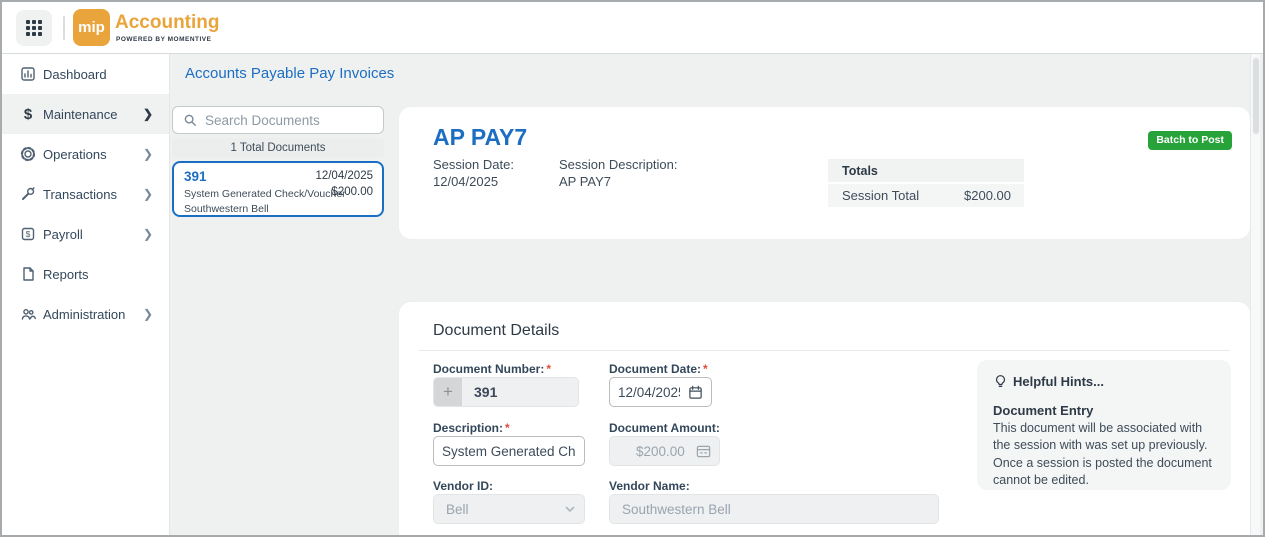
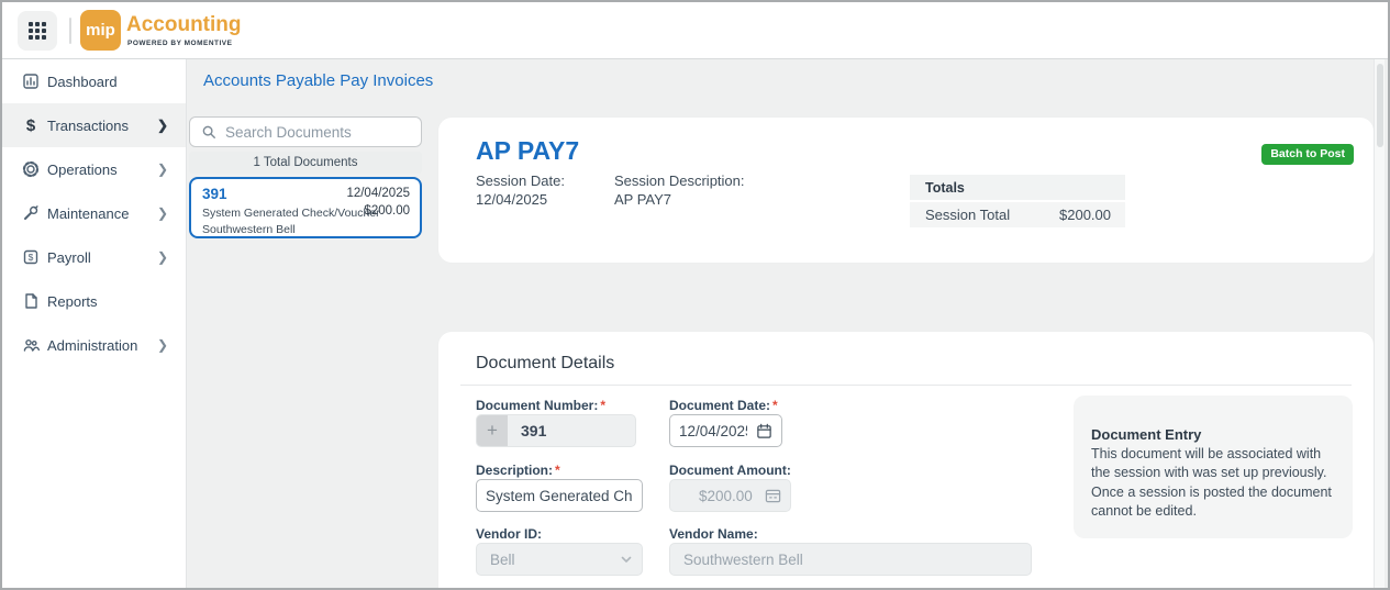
  mip
  Accounting
  Dashboard
  $
- Maintenance
+ Transactions
  ❯
  Operations
  ❯
- Transactions
+ Maintenance
  ❯
  $
  Payroll
  ❯
  Reports
  Administration
  ❯
  Accounts Payable Pay Invoices
  Search Documents
  1 Total Documents
  391
  12/04/2025
  System Generated Check/Voucher
  $200.00
  Southwestern Bell
  AP PAY7
  Session Date:
  12/04/2025
  Session Description:
  AP PAY7
  Batch to Post
  Totals
  Session Total
  $200.00
  Document Details
  Document Number: *
  +
  391
  Document Date: *
  12/04/202
  Description: *
  System Generated Ch
  Document Amount:
  $200.00
  Vendor ID:
  Bell
  Vendor Name:
  Southwestern Bell
- Helpful Hints...
  Document Entry
  This document will be associated with the session with was set up previously. Once a session is posted the document cannot be edited.
